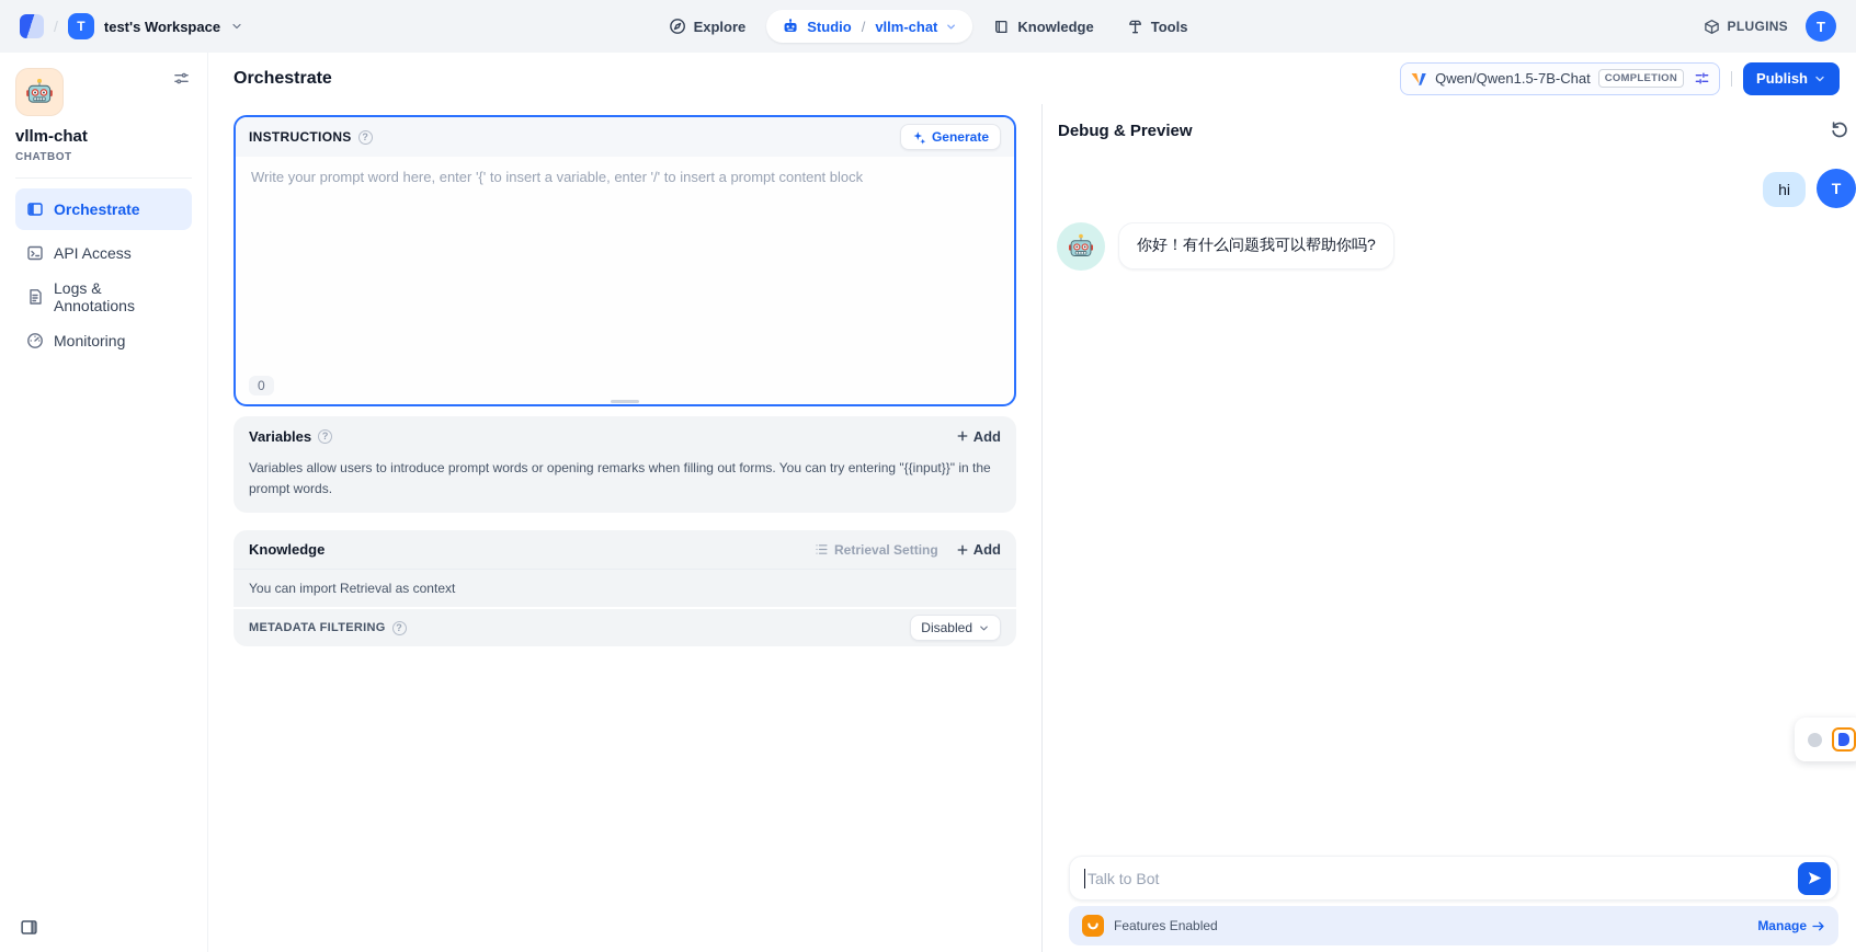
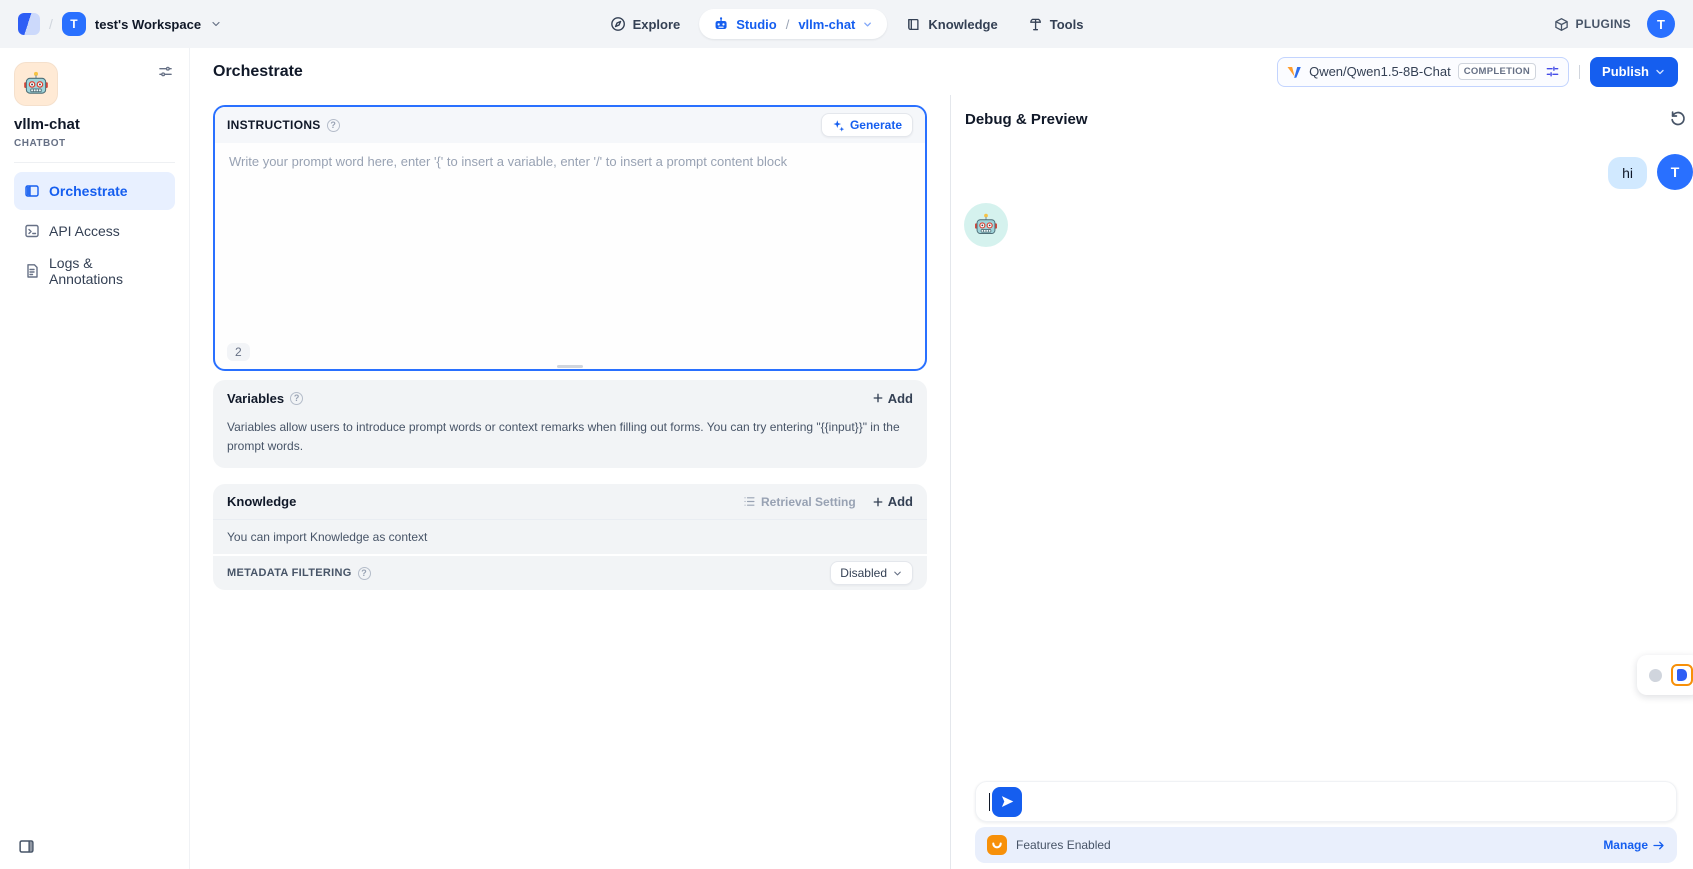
  /
  T
  test's Workspace
  Explore
  Studio
  /
  vllm-chat
  Knowledge
  Tools
  PLUGINS
  T
  vllm-chat
  CHATBOT
  Orchestrate
  API Access
  Logs & Annotations
- Monitoring
  Orchestrate
- Qwen/Qwen1.5-7B-Chat
+ Qwen/Qwen1.5-8B-Chat
  COMPLETION
  Publish
  INSTRUCTIONS
  ?
  Generate
  Write your prompt word here, enter '{' to insert a variable, enter '/' to insert a prompt content block
- 0
+ 2
  Variables
  ?
  Add
- Variables allow users to introduce prompt words or opening remarks when filling out forms. You can try entering "{{input}}" in the prompt words.
+ Variables allow users to introduce prompt words or context remarks when filling out forms. You can try entering "{{input}}" in the prompt words.
  Knowledge
  Retrieval Setting
  Add
- You can import Retrieval as context
+ You can import Knowledge as context
  METADATA FILTERING
  ?
  Disabled
  Debug & Preview
  hi
  T
- 你好！有什么问题我可以帮助你吗?
- Talk to Bot
  Features Enabled
  Manage
